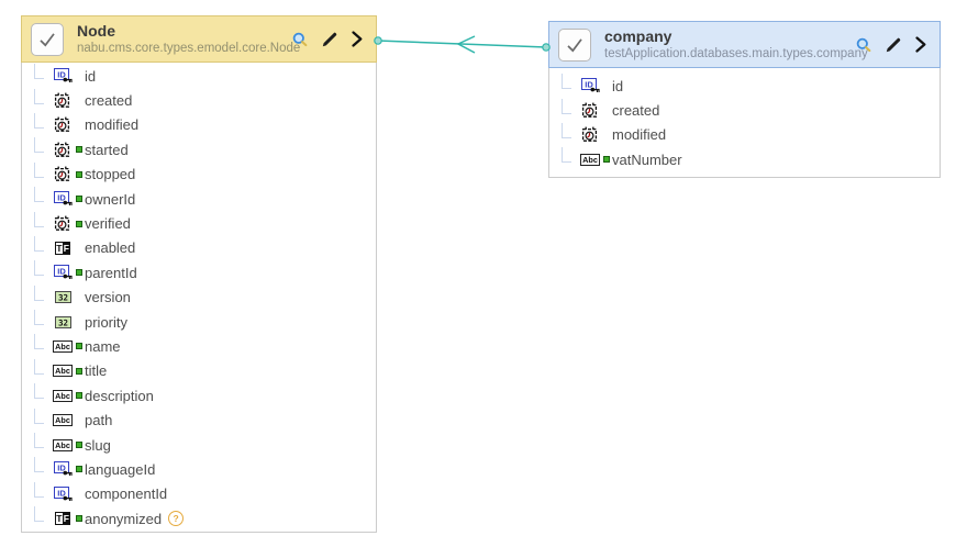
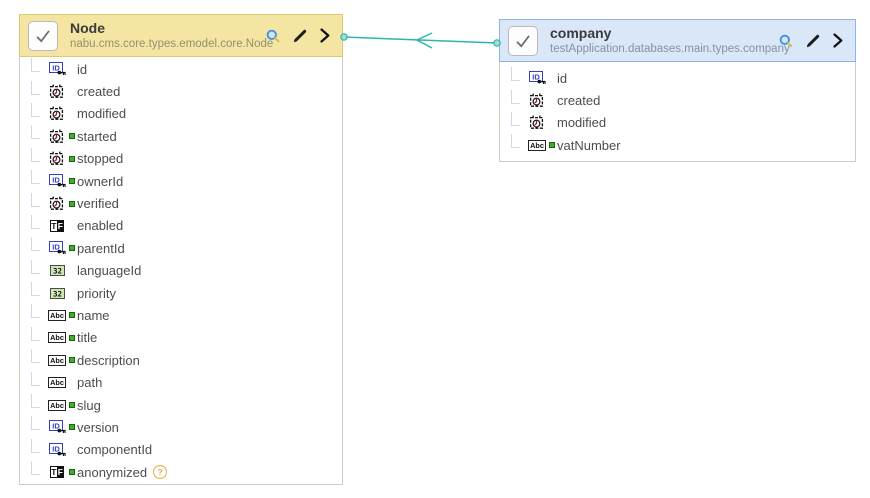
  Node
  nabu.cms.core.types.emodel.core.Nod
  ID
  id
  created
  modified
  started
  stopped
  ID
  ownerId
  verified
  T
  F
  enabled
  ID
  parentId
  32
- version
+ languageId
  32
  priority
  Abc
  name
  Abc
  title
  Abc
  description
  Abc
  path
  Abc
  slug
  ID
- languageId
+ version
  ID
  componentId
  T
  F
  anonymized
  ?
  company
  testApplication.databases.main.types.compa
  ID
  id
  created
  modified
  Abc
  vatNumber
